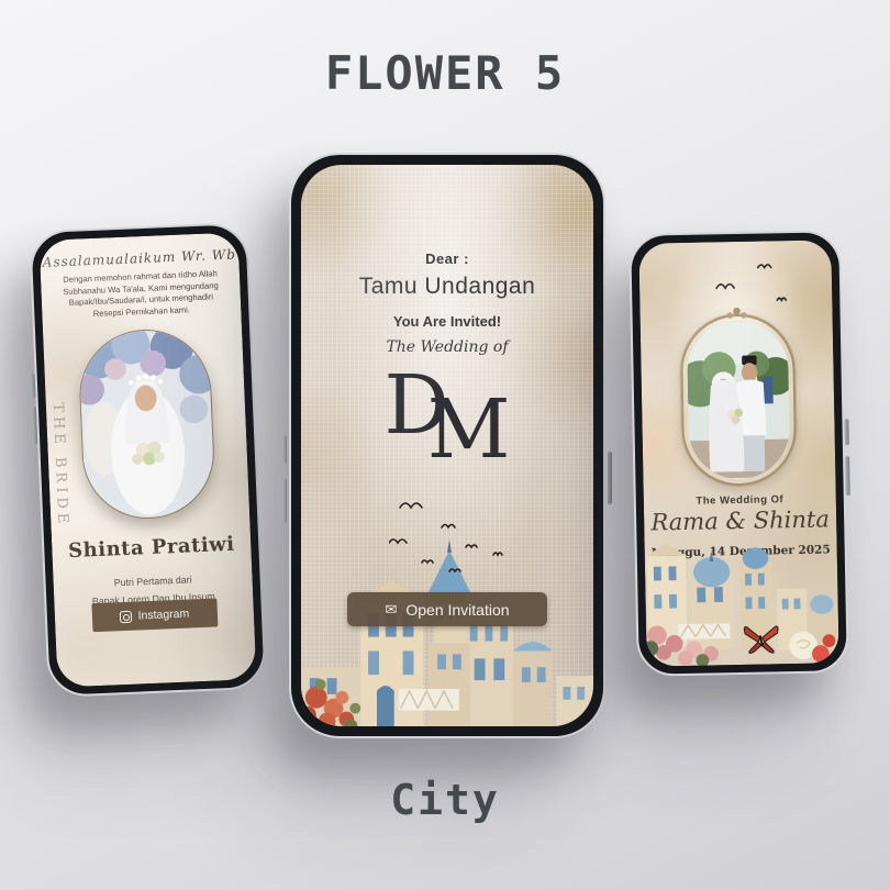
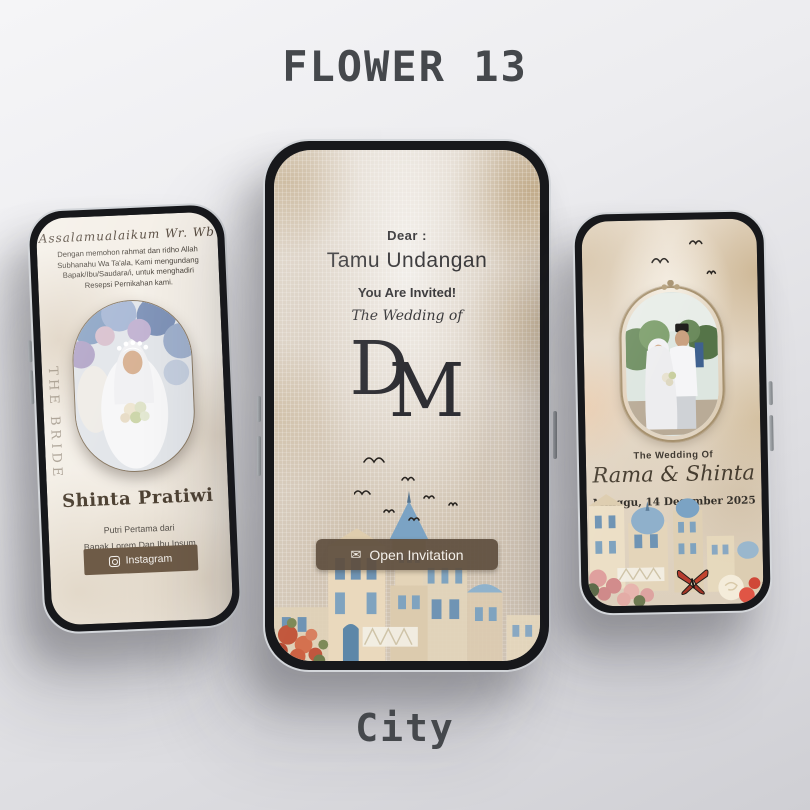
- FLOWER 5
+ FLOWER 13
  City
